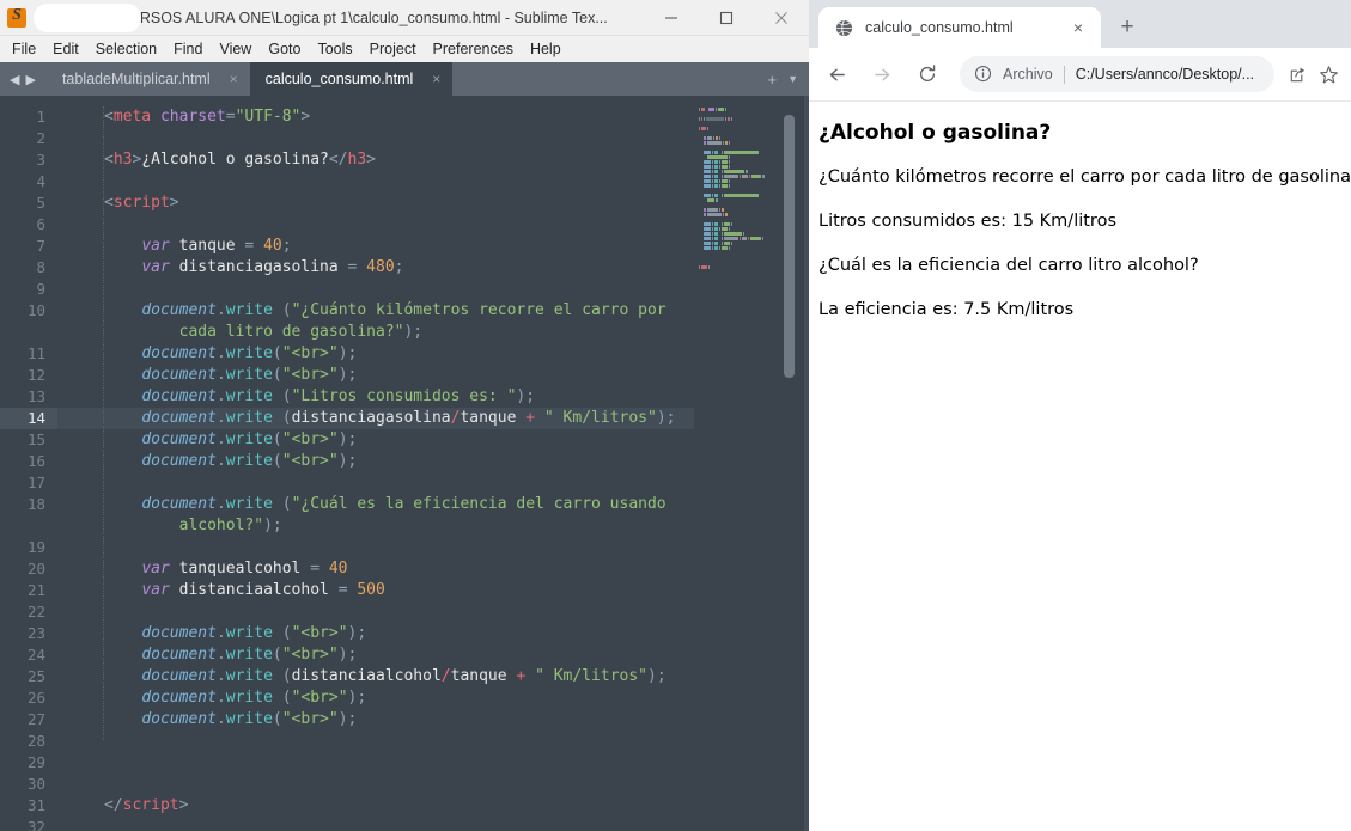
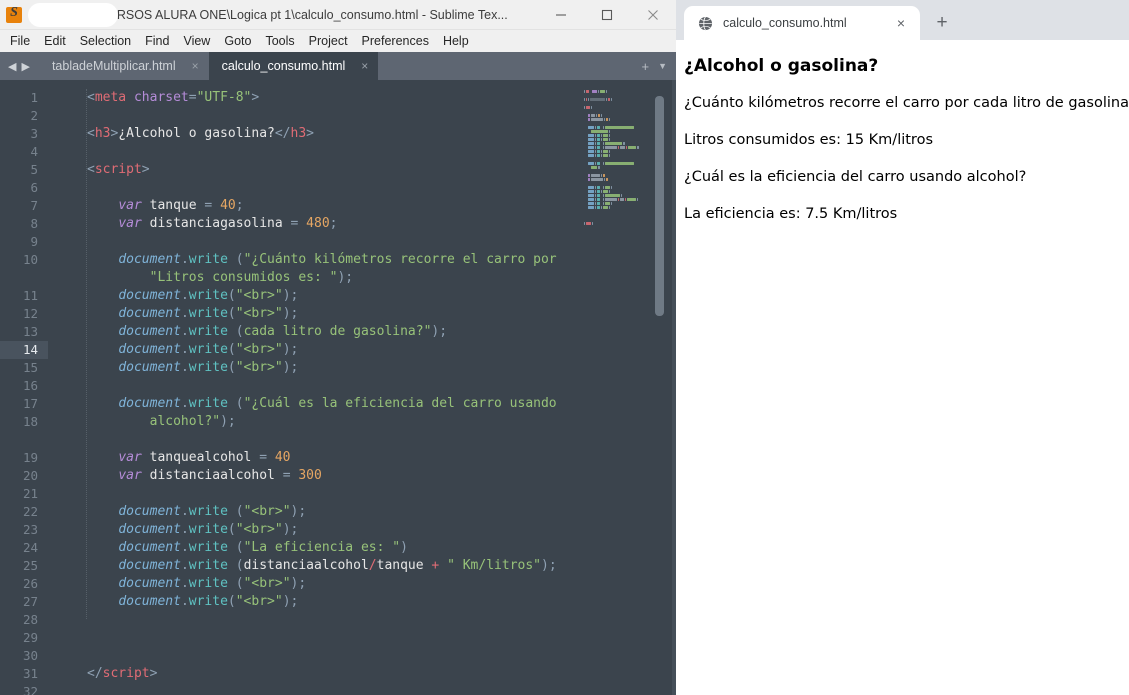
  RSOS ALURA ONE\Logica pt 1\calculo_consumo.html - Sublime Tex...
  File
  Edit
  Selection
  Find
  View
  Goto
  Tools
  Project
  Preferences
  Help
  ◀
  ▶
  tabladeMultiplicar.html
  ×
  calculo_consumo.html
  ×
  +
  ▼
  1
  2
  3
  4
  5
  6
  7
  8
  9
  10
  11
  12
  13
  14
  15
  16
  17
  18
  19
  20
  21
  22
  23
  24
  25
  26
  27
  28
  29
  30
  31
  32
  <meta charset="UTF-8">
  <h3>¿Alcohol o gasolina?</h3>
  <script>
  var tanque = 40;
  var distanciagasolina = 480;
  document.write ("¿Cuánto kilómetros recorre el carro por
- cada litro de gasolina?");
+ "Litros consumidos es: ");
  document.write("<br>");
  document.write("<br>");
- document.write ("Litros consumidos es: ");
+ document.write (cada litro de gasolina?");
- document.write (distanciagasolina/tanque + " Km/litros");
  document.write("<br>");
  document.write("<br>");
  document.write ("¿Cuál es la eficiencia del carro usando
  alcohol?");
  var tanquealcohol = 40
- var distanciaalcohol = 500
+ var distanciaalcohol = 300
  document.write ("<br>");
  document.write("<br>");
+ document.write ("La eficiencia es: ")
  document.write (distanciaalcohol/tanque + " Km/litros");
  document.write ("<br>");
  document.write("<br>");
  </script>
  calculo_consumo.html
  ×
  +
- Archivo
- C:/Users/annco/Desktop/...
  ¿Alcohol o gasolina?
  ¿Cuánto kilómetros recorre el carro por cada litro de gasolina
  Litros consumidos es: 15 Km/litros
- ¿Cuál es la eficiencia del carro litro alcohol?
+ ¿Cuál es la eficiencia del carro usando alcohol?
  La eficiencia es: 7.5 Km/litros
